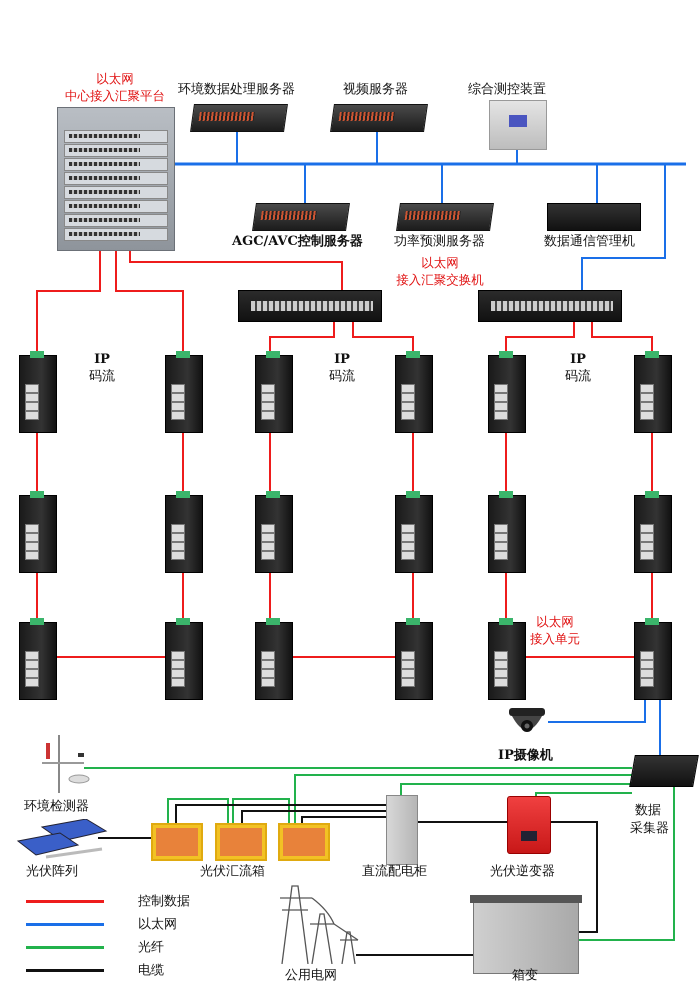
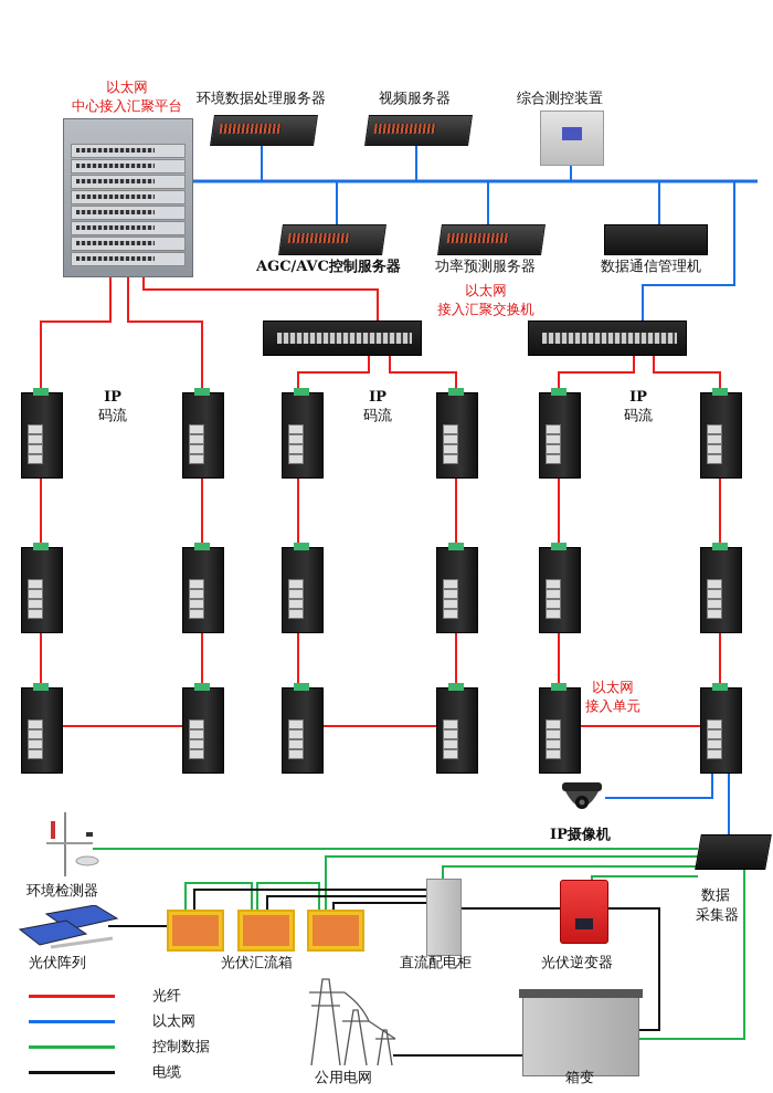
  以太网
  中心接入汇聚平台
  环境数据处理服务器
  视频服务器
  综合测控装置
  AGC/AVC控制服务器
  功率预测服务器
  数据通信管理机
  以太网
  接入汇聚交换机
  IP
  码流
  IP
  码流
  IP
  码流
  以太网
  接入单元
  IP摄像机
  数据
  采集器
  环境检测器
  光伏阵列
  光伏汇流箱
  直流配电柜
  光伏逆变器
  公用电网
  箱变
- 控制数据
+ 光纤
  以太网
- 光纤
+ 控制数据
  电缆
